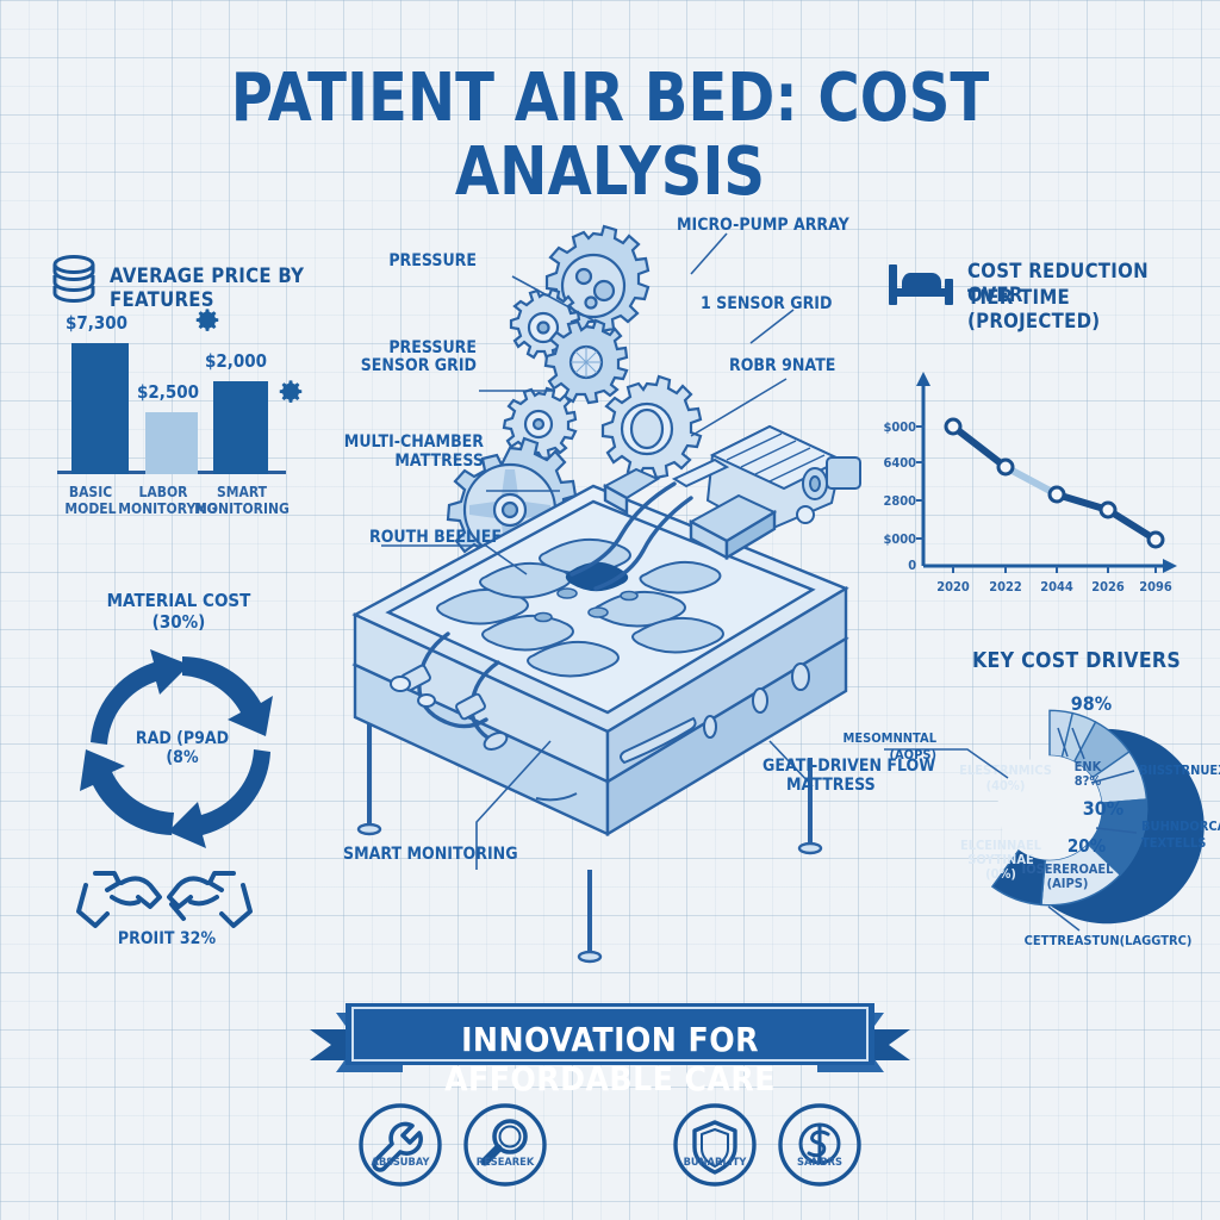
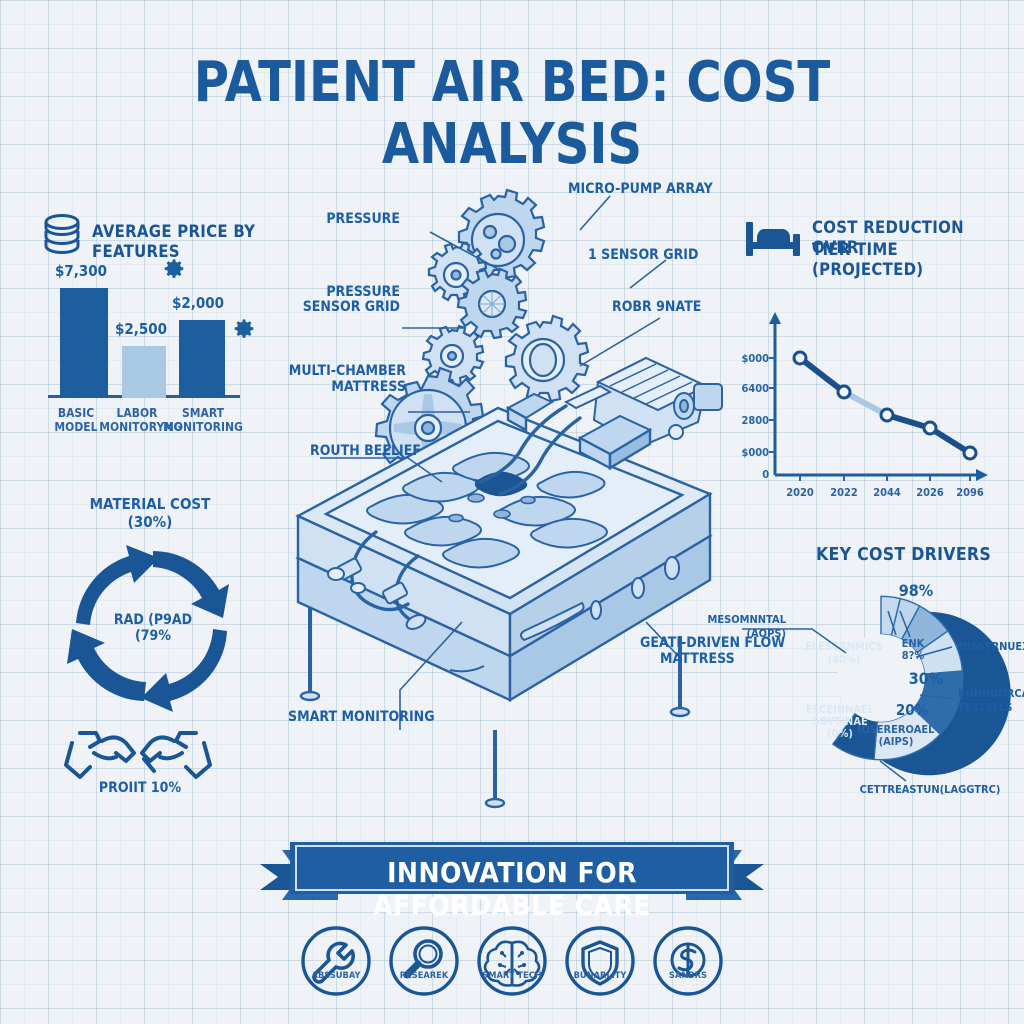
  PATIENT AIR BED: COST ANALYSIS
  AVERAGE PRICE BY FEATURES
  $7,300
  $2,500
  $2,000
  BASIC
  MODEL
  LABOR
  MONITORYN
  SMART
  MONITORING
  COST REDUCTION OVER
  TIER TIME (PROJECTED)
  $000
  6400
  2800
  $000
  0
  2020
  2022
  2044
  2026
  2096
  MATERIAL COST
  (30%)
  RAD (P9AD
- (8%
+ (79%
- PROIIT 32%
+ PROIIT 10%
  KEY COST DRIVERS
  ELESTRNMICS
  (40%)
  ELCEINNAEL
  SOYTINAE
  (0%)
  IOSEREROAEL
  (AIPS)
  ENK
  98%
  30%
  20%
  MESOMNNTAL
  (AOPS)
  BIISSTRNUE
  BUHNDORC
  TEXTELLS
  CETTREASTUN(LAGGTRC)
  MICRO-PUMP ARRAY
  PRESSURE
  PRESSURE
  SENSOR GRID
  1 SENSOR GRID
  ROBR 9NATE
  MULTI-CHAMBER
  MATTRESS
  ROUTH BEELIEF
  SMART MONITORING
  GEATI-DRIVEN FLOW
  MATTRESS
  INNOVATION FOR AFFORDABLE CARE
  ABSSUBAY
  RESEAREK
+ SMART TECH
  BUNARLITY
  SANBRS
